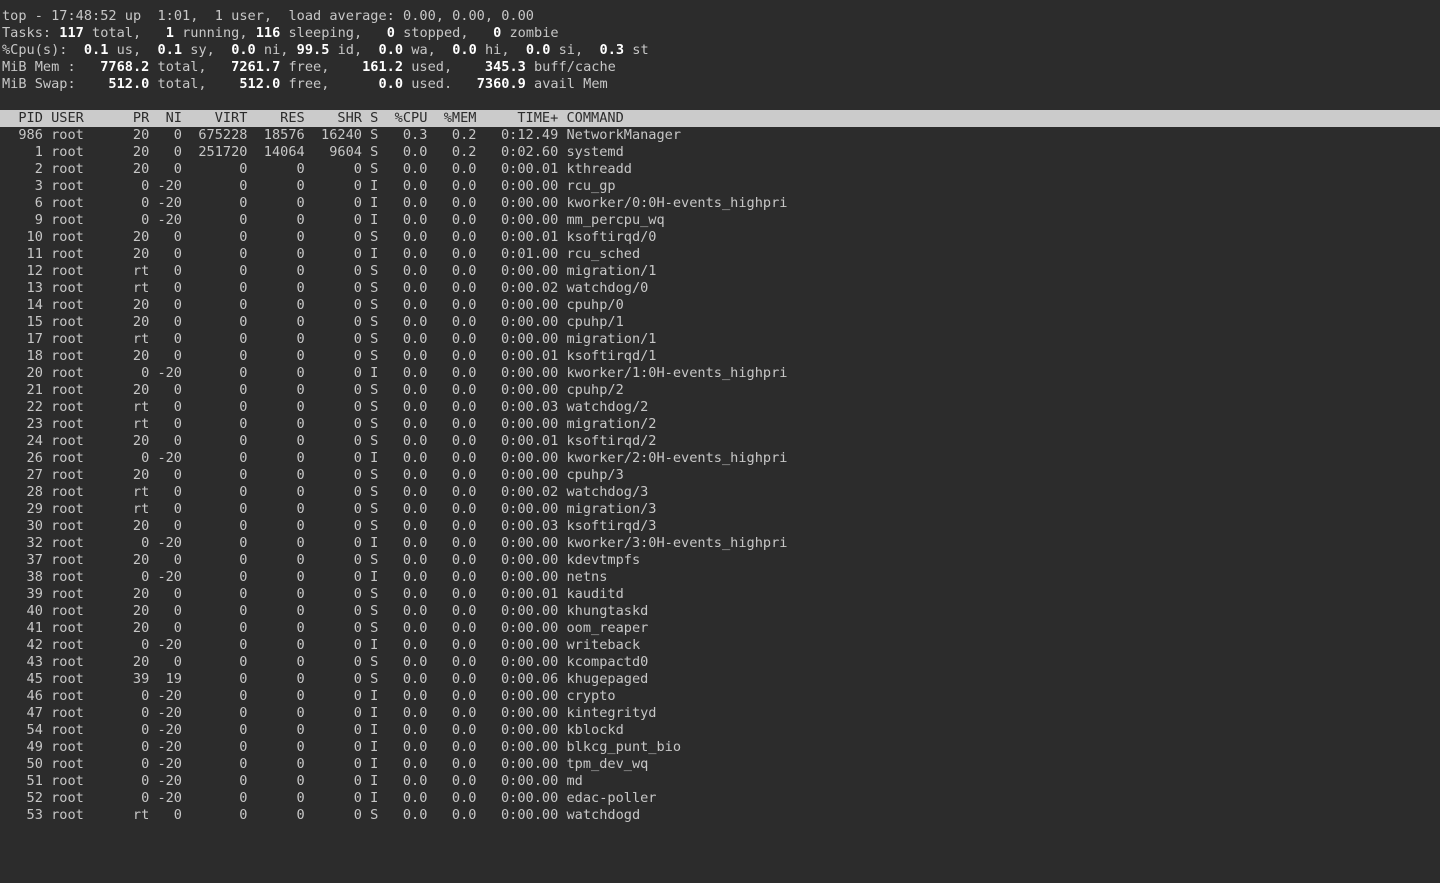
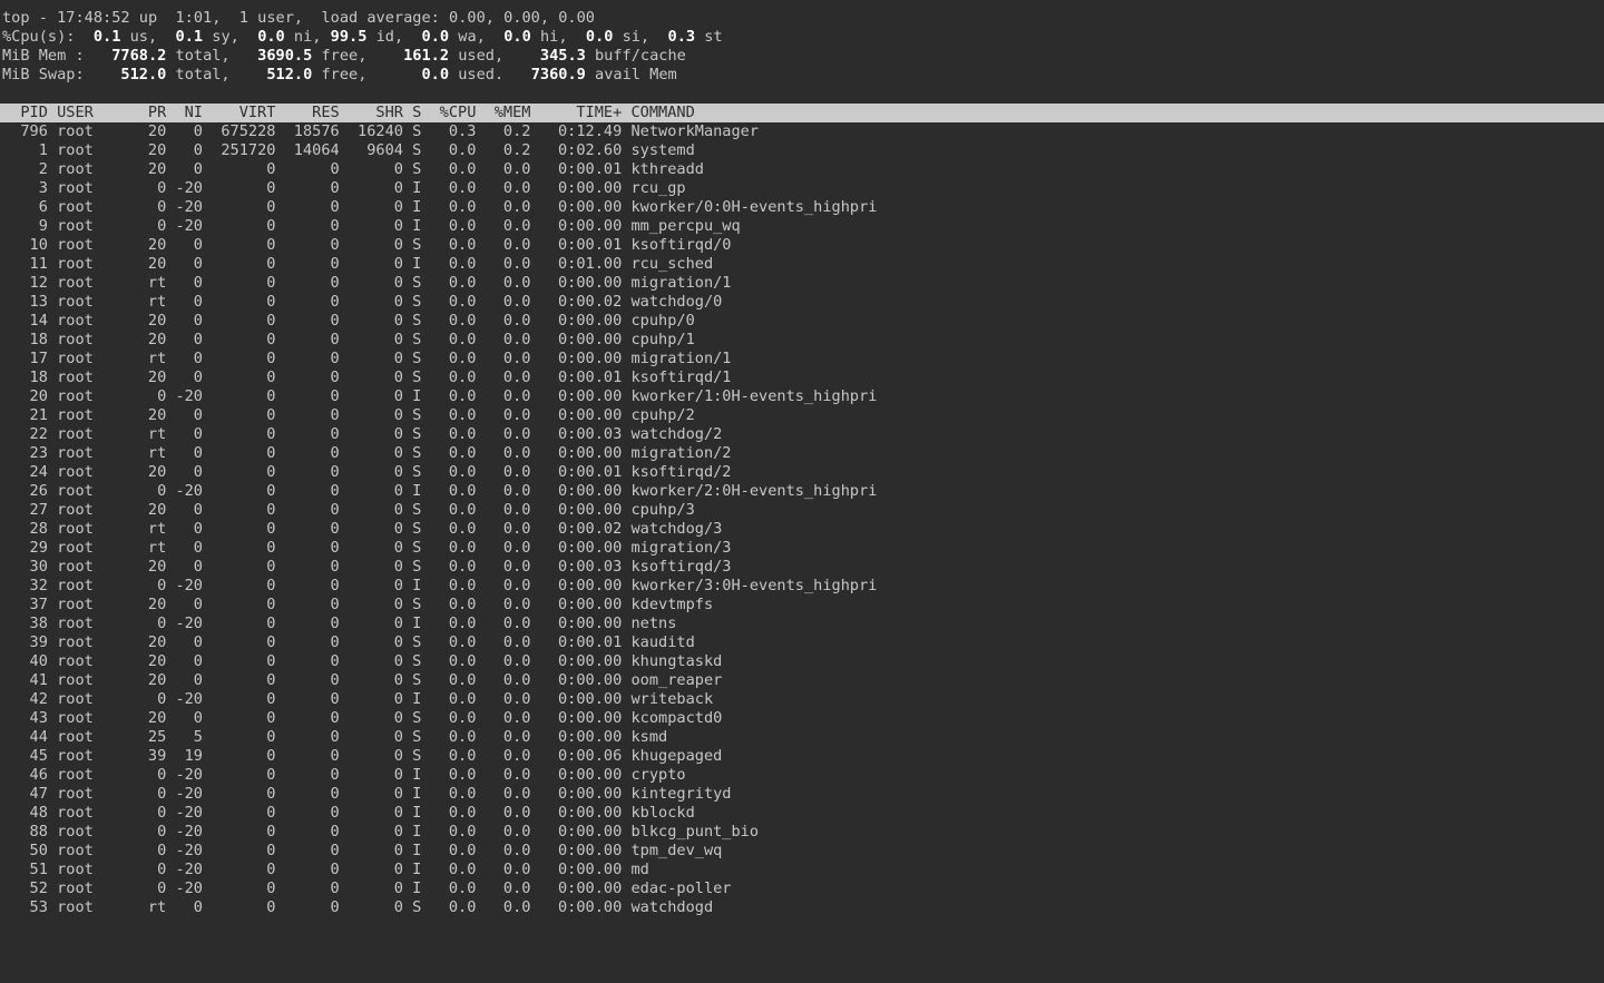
  top - 17:48:52 up 1:01, 1 user, load average: 0.00, 0.00, 0.00
- Tasks: 117 total, 1 running, 116 sleeping, 0 stopped, 0 zombie
  %Cpu(s): 0.1 us, 0.1 sy, 0.0 ni, 99.5 id, 0.0 wa, 0.0 hi, 0.0 si, 0.3 st
- MiB Mem : 7768.2 total, 7261.7 free, 161.2 used, 345.3 buff/cache
+ MiB Mem : 7768.2 total, 3690.5 free, 161.2 used, 345.3 buff/cache
  MiB Swap: 512.0 total, 512.0 free, 0.0 used. 7360.9 avail Mem
  PID USER PR NI VIRT RES SHR S %CPU %MEM TIME+ COMMAND
- 986 root 20 0 675228 18576 16240 S 0.3 0.2 0:12.49 NetworkManager
+ 796 root 20 0 675228 18576 16240 S 0.3 0.2 0:12.49 NetworkManager
  1 root 20 0 251720 14064 9604 S 0.0 0.2 0:02.60 systemd
  2 root 20 0 0 0 0 S 0.0 0.0 0:00.01 kthreadd
  3 root 0 -20 0 0 0 I 0.0 0.0 0:00.00 rcu_gp
  6 root 0 -20 0 0 0 I 0.0 0.0 0:00.00 kworker/0:0H-events_highpri
  9 root 0 -20 0 0 0 I 0.0 0.0 0:00.00 mm_percpu_wq
  10 root 20 0 0 0 0 S 0.0 0.0 0:00.01 ksoftirqd/0
  11 root 20 0 0 0 0 I 0.0 0.0 0:01.00 rcu_sched
  12 root rt 0 0 0 0 S 0.0 0.0 0:00.00 migration/1
  13 root rt 0 0 0 0 S 0.0 0.0 0:00.02 watchdog/0
  14 root 20 0 0 0 0 S 0.0 0.0 0:00.00 cpuhp/0
- 15 root 20 0 0 0 0 S 0.0 0.0 0:00.00 cpuhp/1
+ 18 root 20 0 0 0 0 S 0.0 0.0 0:00.00 cpuhp/1
  17 root rt 0 0 0 0 S 0.0 0.0 0:00.00 migration/1
  18 root 20 0 0 0 0 S 0.0 0.0 0:00.01 ksoftirqd/1
  20 root 0 -20 0 0 0 I 0.0 0.0 0:00.00 kworker/1:0H-events_highpri
  21 root 20 0 0 0 0 S 0.0 0.0 0:00.00 cpuhp/2
  22 root rt 0 0 0 0 S 0.0 0.0 0:00.03 watchdog/2
  23 root rt 0 0 0 0 S 0.0 0.0 0:00.00 migration/2
  24 root 20 0 0 0 0 S 0.0 0.0 0:00.01 ksoftirqd/2
  26 root 0 -20 0 0 0 I 0.0 0.0 0:00.00 kworker/2:0H-events_highpri
  27 root 20 0 0 0 0 S 0.0 0.0 0:00.00 cpuhp/3
  28 root rt 0 0 0 0 S 0.0 0.0 0:00.02 watchdog/3
  29 root rt 0 0 0 0 S 0.0 0.0 0:00.00 migration/3
  30 root 20 0 0 0 0 S 0.0 0.0 0:00.03 ksoftirqd/3
  32 root 0 -20 0 0 0 I 0.0 0.0 0:00.00 kworker/3:0H-events_highpri
  37 root 20 0 0 0 0 S 0.0 0.0 0:00.00 kdevtmpfs
  38 root 0 -20 0 0 0 I 0.0 0.0 0:00.00 netns
  39 root 20 0 0 0 0 S 0.0 0.0 0:00.01 kauditd
  40 root 20 0 0 0 0 S 0.0 0.0 0:00.00 khungtaskd
  41 root 20 0 0 0 0 S 0.0 0.0 0:00.00 oom_reaper
  42 root 0 -20 0 0 0 I 0.0 0.0 0:00.00 writeback
  43 root 20 0 0 0 0 S 0.0 0.0 0:00.00 kcompactd0
+ 44 root 25 5 0 0 0 S 0.0 0.0 0:00.00 ksmd
  45 root 39 19 0 0 0 S 0.0 0.0 0:00.06 khugepaged
  46 root 0 -20 0 0 0 I 0.0 0.0 0:00.00 crypto
  47 root 0 -20 0 0 0 I 0.0 0.0 0:00.00 kintegrityd
- 54 root 0 -20 0 0 0 I 0.0 0.0 0:00.00 kblockd
+ 48 root 0 -20 0 0 0 I 0.0 0.0 0:00.00 kblockd
- 49 root 0 -20 0 0 0 I 0.0 0.0 0:00.00 blkcg_punt_bio
+ 88 root 0 -20 0 0 0 I 0.0 0.0 0:00.00 blkcg_punt_bio
  50 root 0 -20 0 0 0 I 0.0 0.0 0:00.00 tpm_dev_wq
  51 root 0 -20 0 0 0 I 0.0 0.0 0:00.00 md
  52 root 0 -20 0 0 0 I 0.0 0.0 0:00.00 edac-poller
  53 root rt 0 0 0 0 S 0.0 0.0 0:00.00 watchdogd
